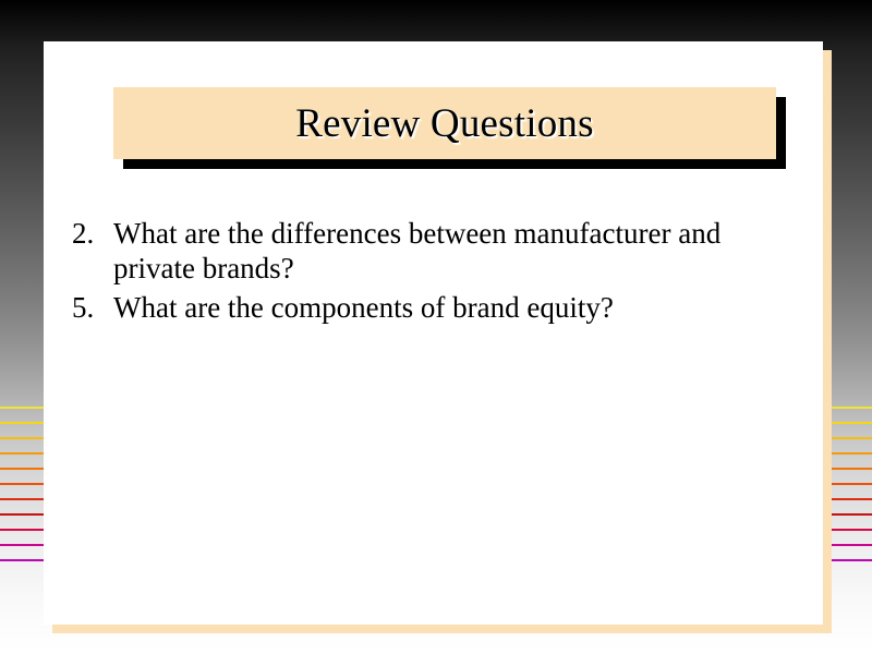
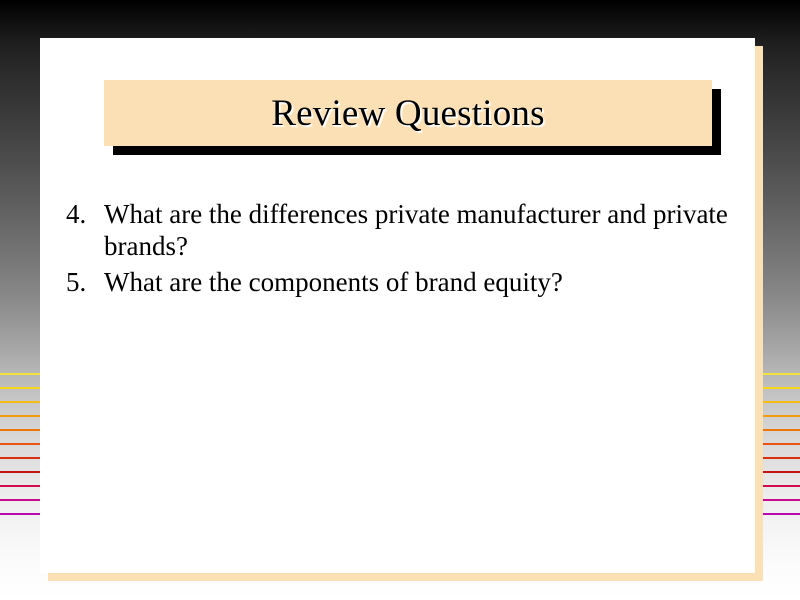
  Review Questions
- 2.
+ 4.
- What are the differences between manufacturer and private brands?
+ What are the differences private manufacturer and private brands?
  5.
  What are the components of brand equity?
